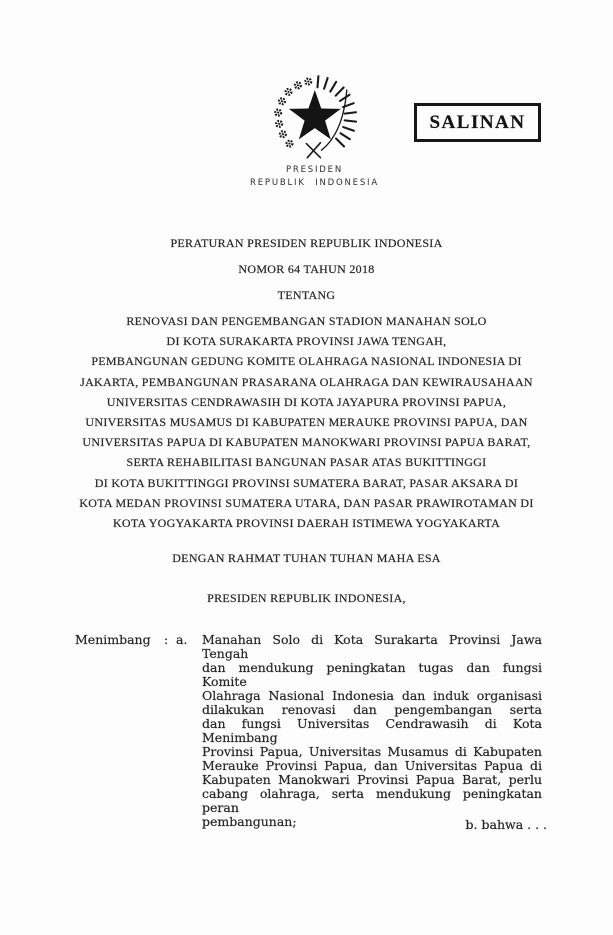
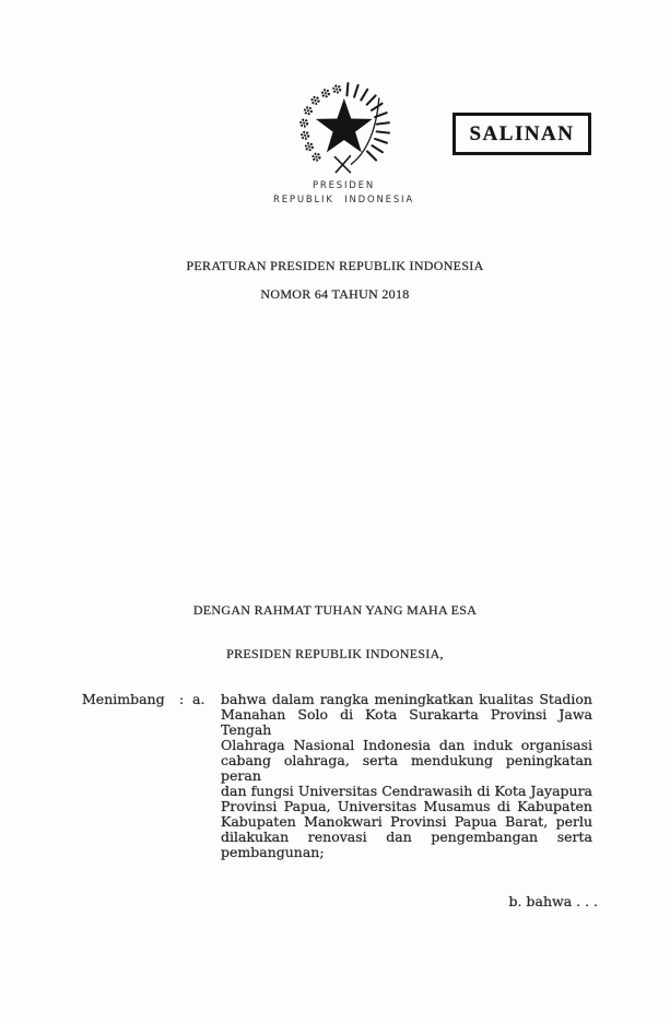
  PRESIDEN
  REPUBLIK INDONESIA
  SALINAN
  PERATURAN PRESIDEN REPUBLIK INDONESIA
  NOMOR 64 TAHUN 2018
- TENTANG
- RENOVASI DAN PENGEMBANGAN STADION MANAHAN SOLO
- DI KOTA SURAKARTA PROVINSI JAWA TENGAH,
- PEMBANGUNAN GEDUNG KOMITE OLAHRAGA NASIONAL INDONESIA DI
- JAKARTA, PEMBANGUNAN PRASARANA OLAHRAGA DAN KEWIRAUSAHAAN
- UNIVERSITAS CENDRAWASIH DI KOTA JAYAPURA PROVINSI PAPUA,
- UNIVERSITAS MUSAMUS DI KABUPATEN MERAUKE PROVINSI PAPUA, DAN
- UNIVERSITAS PAPUA DI KABUPATEN MANOKWARI PROVINSI PAPUA BARAT,
- SERTA REHABILITASI BANGUNAN PASAR ATAS BUKITTINGGI
- DI KOTA BUKITTINGGI PROVINSI SUMATERA BARAT, PASAR AKSARA DI
- KOTA MEDAN PROVINSI SUMATERA UTARA, DAN PASAR PRAWIROTAMAN DI
- KOTA YOGYAKARTA PROVINSI DAERAH ISTIMEWA YOGYAKARTA
- DENGAN RAHMAT TUHAN TUHAN MAHA ESA
+ DENGAN RAHMAT TUHAN YANG MAHA ESA
  PRESIDEN REPUBLIK INDONESIA,
  Menimbang
  :
  a.
+ bahwa dalam rangka meningkatkan kualitas Stadion
  Manahan Solo di Kota Surakarta Provinsi Jawa Tengah
- dan mendukung peningkatan tugas dan fungsi Komite
  Olahraga Nasional Indonesia dan induk organisasi
- dilakukan renovasi dan pengembangan serta
+ cabang olahraga, serta mendukung peningkatan peran
- dan fungsi Universitas Cendrawasih di Kota Menimbang
+ dan fungsi Universitas Cendrawasih di Kota Jayapura
  Provinsi Papua, Universitas Musamus di Kabupaten
- Merauke Provinsi Papua, dan Universitas Papua di
  Kabupaten Manokwari Provinsi Papua Barat, perlu
- cabang olahraga, serta mendukung peningkatan peran
+ dilakukan renovasi dan pengembangan serta
  pembangunan;
  b. bahwa . . .
